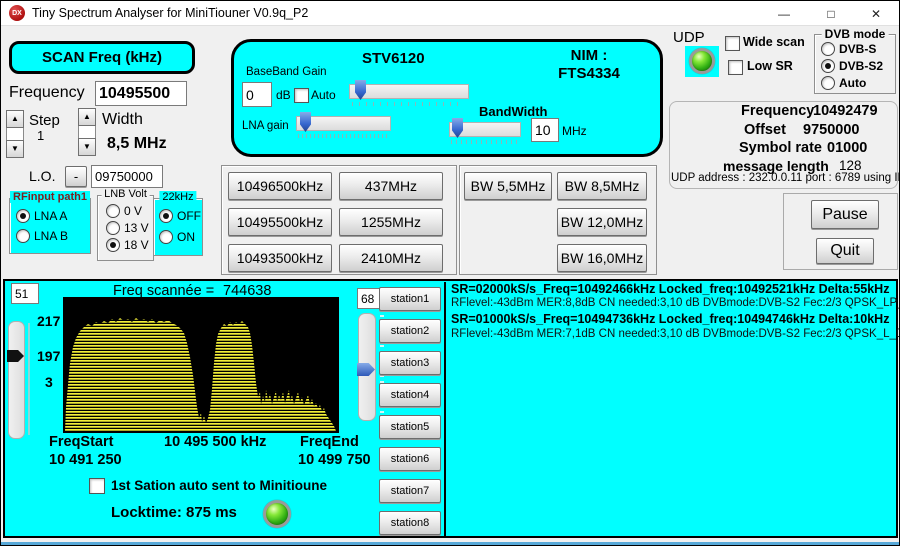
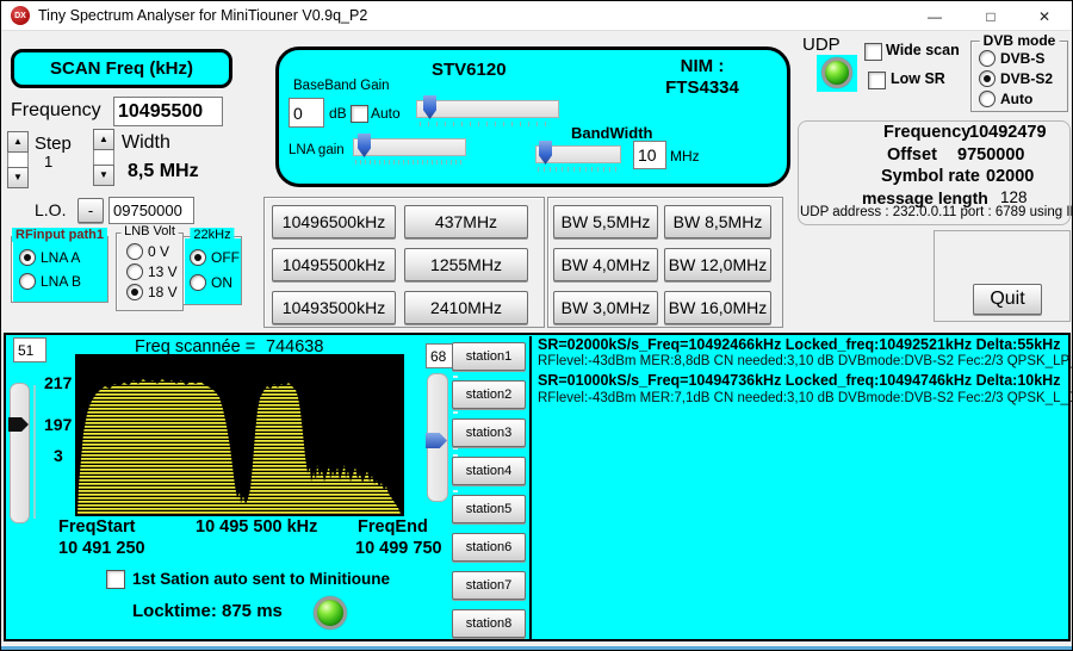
  Tiny Spectrum Analyser for MiniTiouner V0.9q_P2
  —
  □
  ✕
  SCAN Freq (kHz)
  Frequency
  10495500
  ▲
  ▼
  Step
  1
  ▲
  ▼
  Width
  8,5 MHz
  L.O.
  -
  09750000
  RFinput path1
  LNA A
  LNA B
  LNB Volt
  0 V
  13 V
  18 V
  22kHz
  OFF
  ON
  STV6120
  NIM :
  FTS4334
  BaseBand Gain
  0
  dB
  Auto
  LNA gain
  BandWidth
  10
  MHz
  10496500kHz
  10495500kHz
  10493500kHz
  437MHz
  1255MHz
  2410MHz
  BW 5,5MHz
+ BW 4,0MHz
+ BW 3,0MHz
  BW 8,5MHz
  BW 12,0MHz
  BW 16,0MHz
  UDP
  Wide scan
  Low SR
  DVB mode
  DVB-S
  DVB-S2
  Auto
  Frequency
  10492479
  Offset
  9750000
  Symbol rate
- 01000
+ 02000
  message length
  128
  UDP address : 232.0.0.11 port : 6789 using I
- Pause
  Quit
  51
  Freq scannée =
  744638
  68
  217
  197
  3
  station1
  station2
  station3
  station4
  station5
  station6
  station7
  station8
  SR=02000kS/s_Freq=10492466kHz Locked_freq:10492521kHz Delta:55kHz
  RFlevel:-43dBm MER:8,8dB CN needed:3,10 dB DVBmode:DVB-S2 Fec:2/3 QPSK_LP
  SR=01000kS/s_Freq=10494736kHz Locked_freq:10494746kHz Delta:10kHz
  RFlevel:-43dBm MER:7,1dB CN needed:3,10 dB DVBmode:DVB-S2 Fec:2/3 QPSK_L_
  FreqStart
  10 491 250
  10 495 500 kHz
  FreqEnd
  10 499 750
  1st Sation auto sent to Minitioune
  Locktime:
  875 ms
